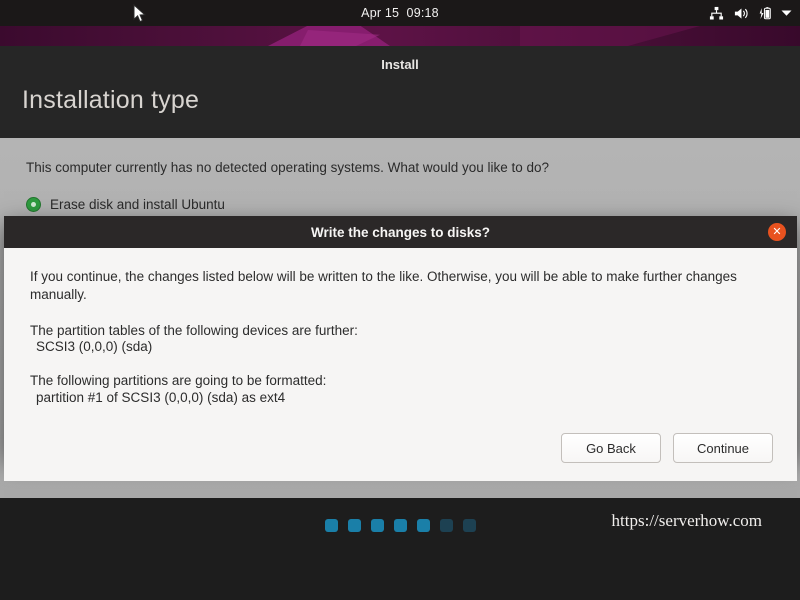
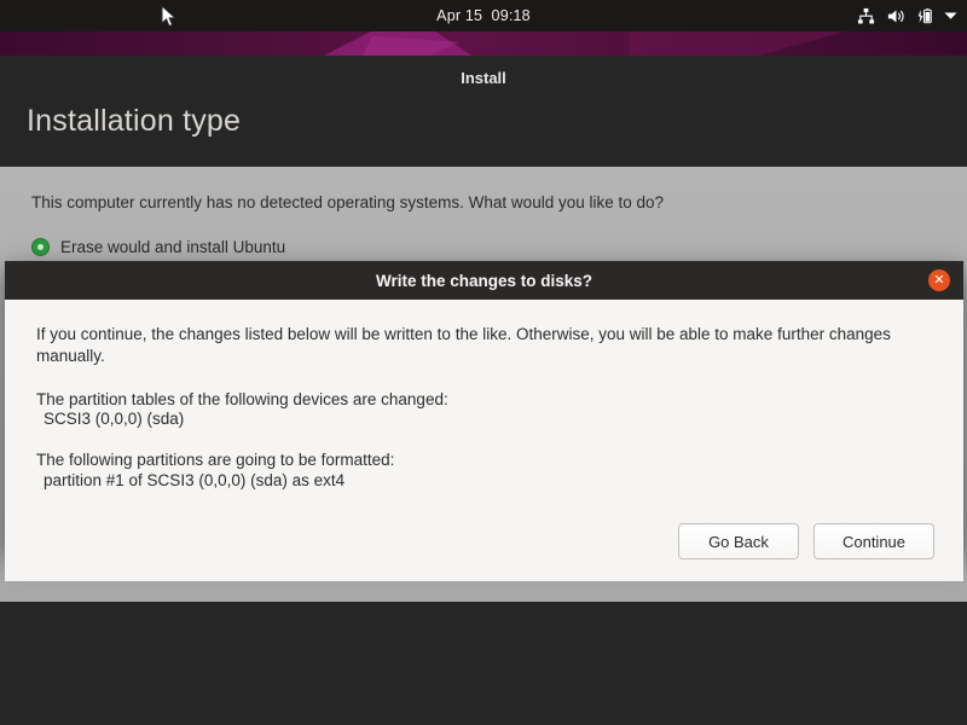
  Apr 15 09:18
  Install
  Installation type
  This computer currently has no detected operating systems. What would you like to do?
- Erase disk and install Ubuntu
+ Erase would and install Ubuntu
- https://serverhow.com
  Write the changes to disks?
  ✕
  If you continue, the changes listed below will be written to the like. Otherwise, you will be able to make further changes manually.
- The partition tables of the following devices are further:
+ The partition tables of the following devices are changed:
  SCSI3 (0,0,0) (sda)
  The following partitions are going to be formatted:
  partition #1 of SCSI3 (0,0,0) (sda) as ext4
  Go Back
  Continue
